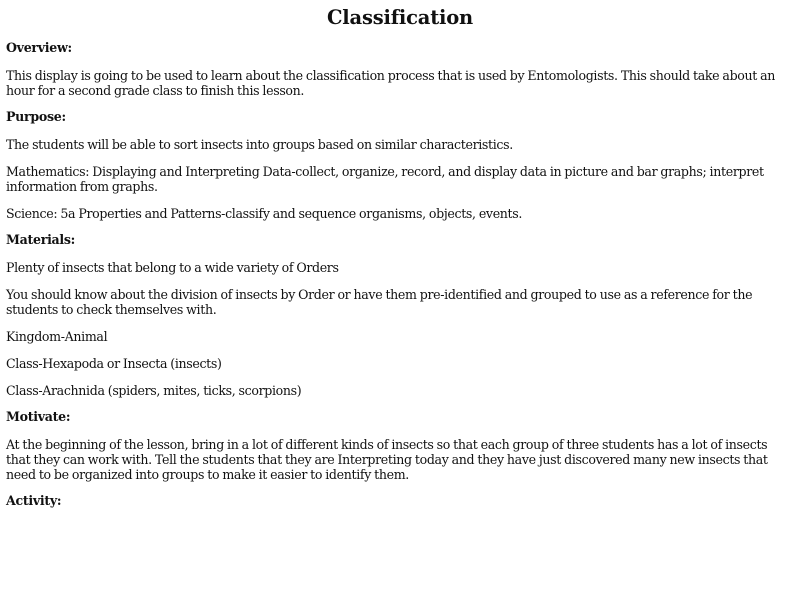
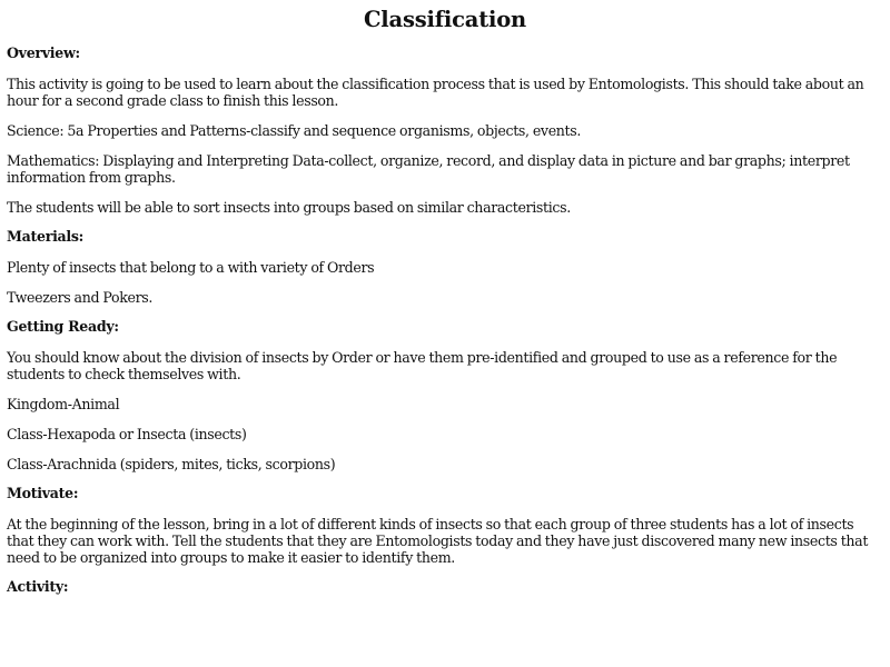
  Classification
  Overview:
- This display is going to be used to learn about the classification process that is used by Entomologists. This should take about an hour for a second grade class to finish this lesson.
+ This activity is going to be used to learn about the classification process that is used by Entomologists. This should take about an hour for a second grade class to finish this lesson.
- Purpose:
- The students will be able to sort insects into groups based on similar characteristics.
+ Science: 5a Properties and Patterns-classify and sequence organisms, objects, events.
  Mathematics: Displaying and Interpreting Data-collect, organize, record, and display data in picture and bar graphs; interpret information from graphs.
- Science: 5a Properties and Patterns-classify and sequence organisms, objects, events.
+ The students will be able to sort insects into groups based on similar characteristics.
  Materials:
- Plenty of insects that belong to a wide variety of Orders
+ Plenty of insects that belong to a with variety of Orders
+ Tweezers and Pokers.
+ Getting Ready:
  You should know about the division of insects by Order or have them pre-identified and grouped to use as a reference for the students to check themselves with.
  Kingdom-Animal
  Class-Hexapoda or Insecta (insects)
  Class-Arachnida (spiders, mites, ticks, scorpions)
  Motivate:
- At the beginning of the lesson, bring in a lot of different kinds of insects so that each group of three students has a lot of insects that they can work with. Tell the students that they are Interpreting today and they have just discovered many new insects that need to be organized into groups to make it easier to identify them.
+ At the beginning of the lesson, bring in a lot of different kinds of insects so that each group of three students has a lot of insects that they can work with. Tell the students that they are Entomologists today and they have just discovered many new insects that need to be organized into groups to make it easier to identify them.
  Activity:
